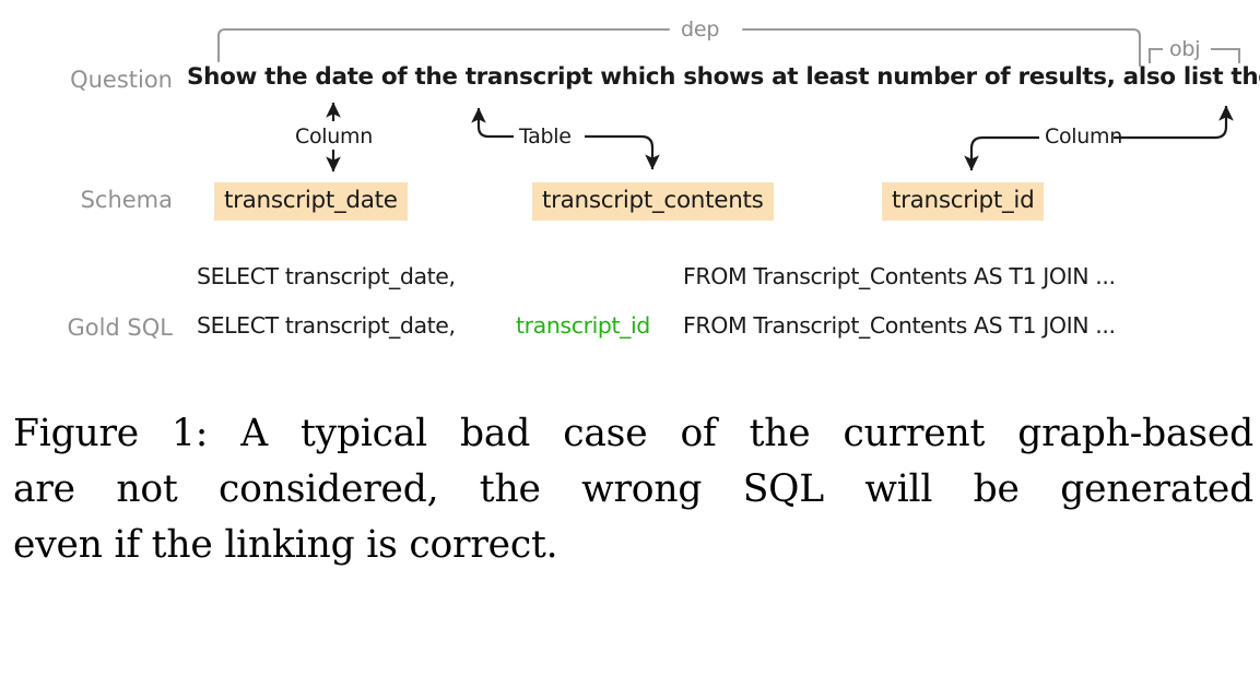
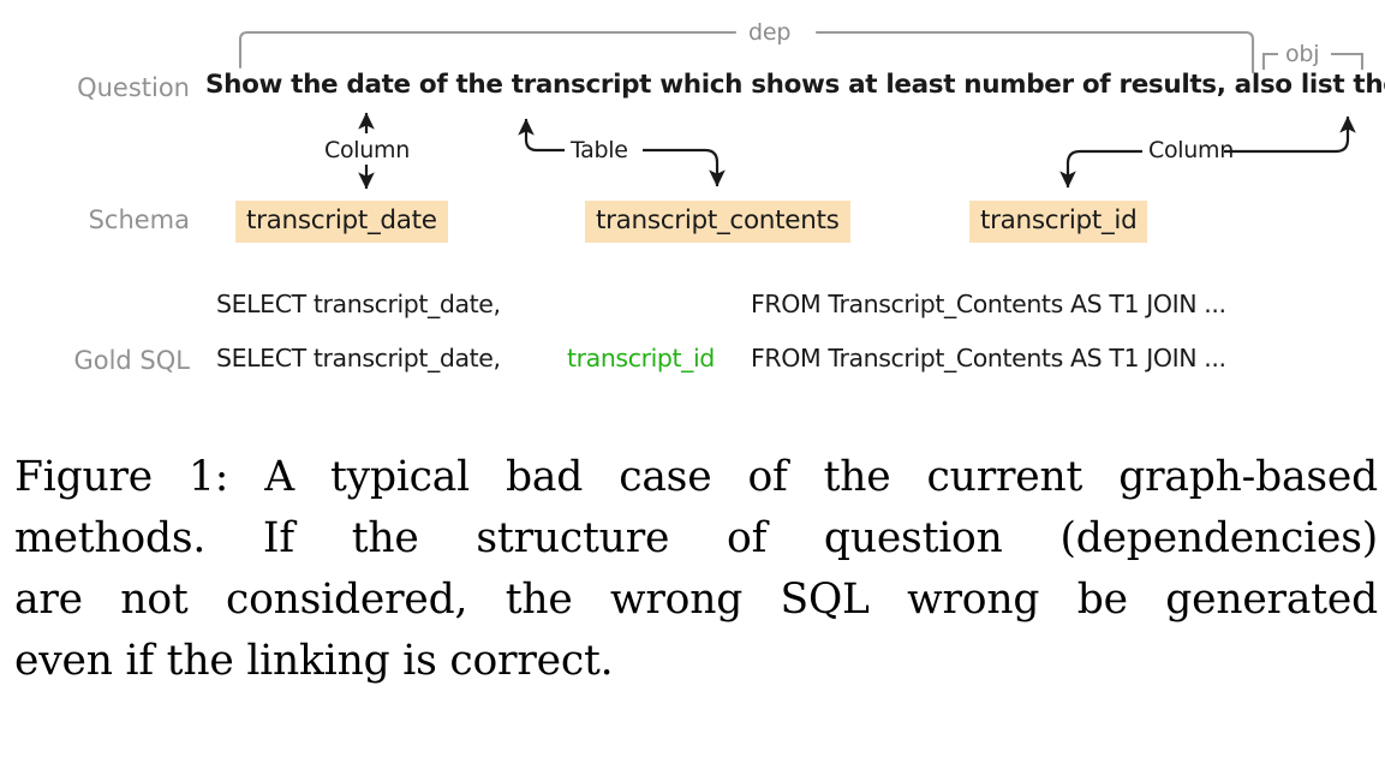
  dep
  obj
  Question
  Schema
  Gold SQL
  Show the date of the transcript which shows at least number of results, also list th
  transcript_date
  transcript_contents
  transcript_id
  Column
  Table
  Column
  SELECT transcript_date,
  FROM Transcript_Contents AS T1 JOIN ...
  SELECT transcript_date,
  transcript_id
  FROM Transcript_Contents AS T1 JOIN ...
  Figure 1: A typical bad case of the current graph-based
+ methods. If the structure of question (dependencies)
- are not considered, the wrong SQL will be generated
+ are not considered, the wrong SQL wrong be generated
  even if the linking is correct.
